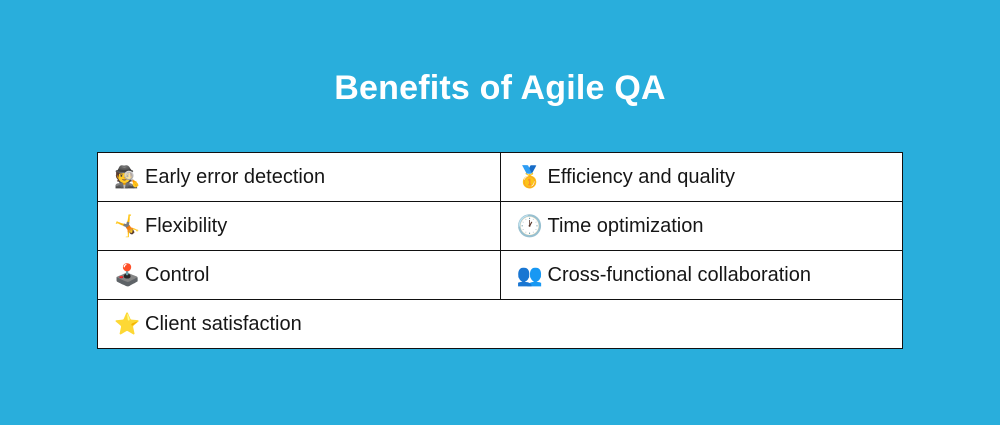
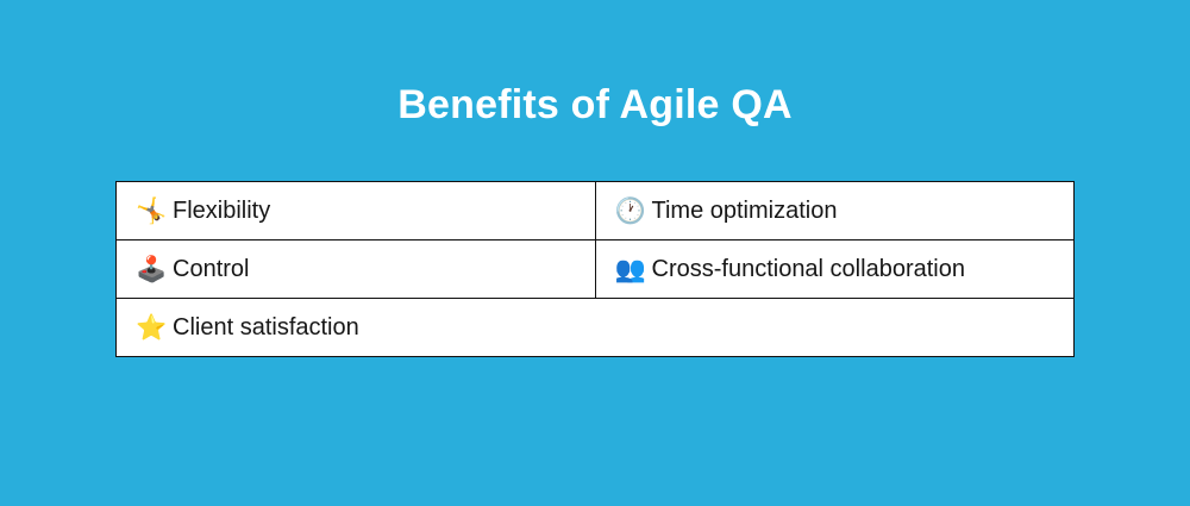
  Benefits of Agile QA
- 🕵️ Early error detection	🥇 Efficiency and quality
  🤸 Flexibility	🕐 Time optimization
  🕹️ Control	👥 Cross-functional collaboration
  ⭐ Client satisfaction
